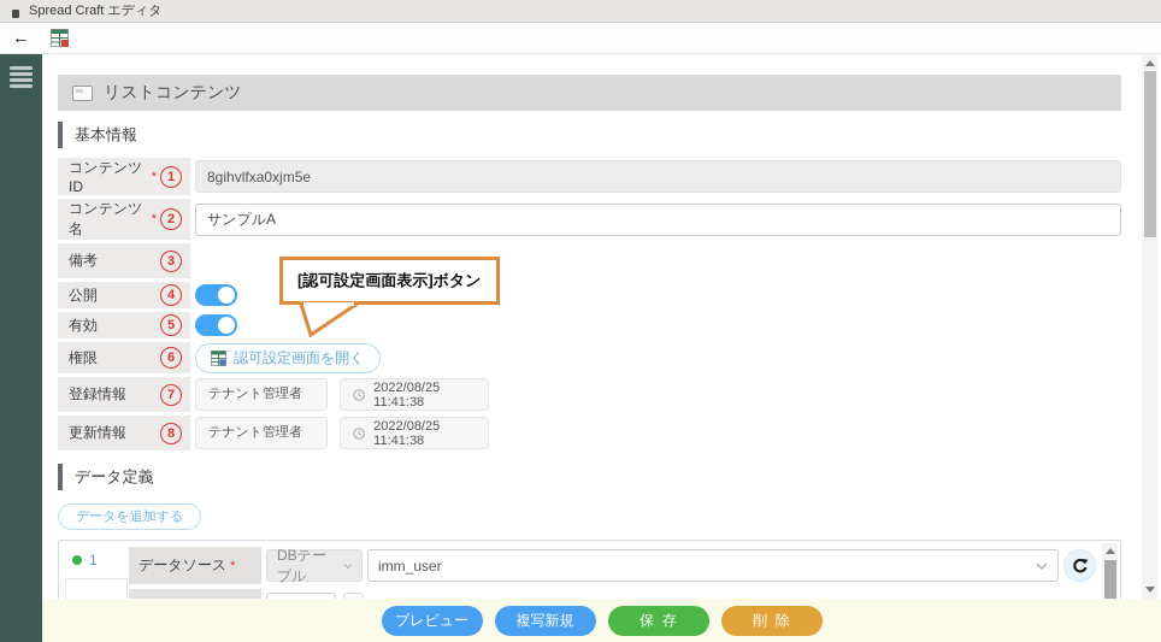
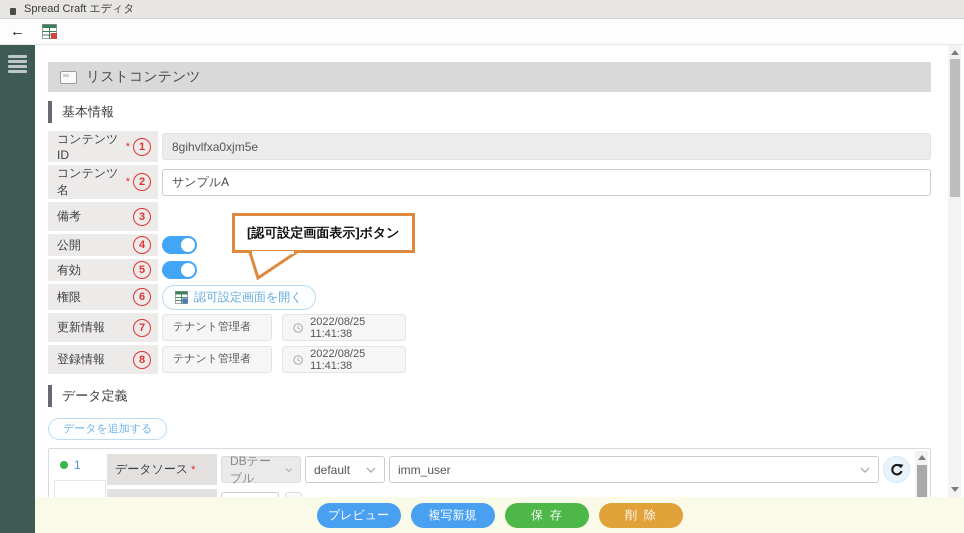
  Spread Craft エディタ
  ←
  リストコンテンツ
  基本情報
  コンテンツID
  *
  1
  8gihvlfxa0xjm5e
  コンテンツ名
  *
  2
  サンプルA
  備考
  3
  公開
  4
  有効
  5
  権限
  6
  認可設定画面を開く
- 登録情報
+ 更新情報
  7
  テナント管理者
  2022/08/25 11:41:38
- 更新情報
+ 登録情報
  8
  テナント管理者
  2022/08/25 11:41:38
  データ定義
  データを追加する
  1
  データソース
  *
  DBテーブル
+ default
  imm_user
  プレビュー
  複写新規
  保 存
  削 除
  [認可設定画面表示]ボタン
